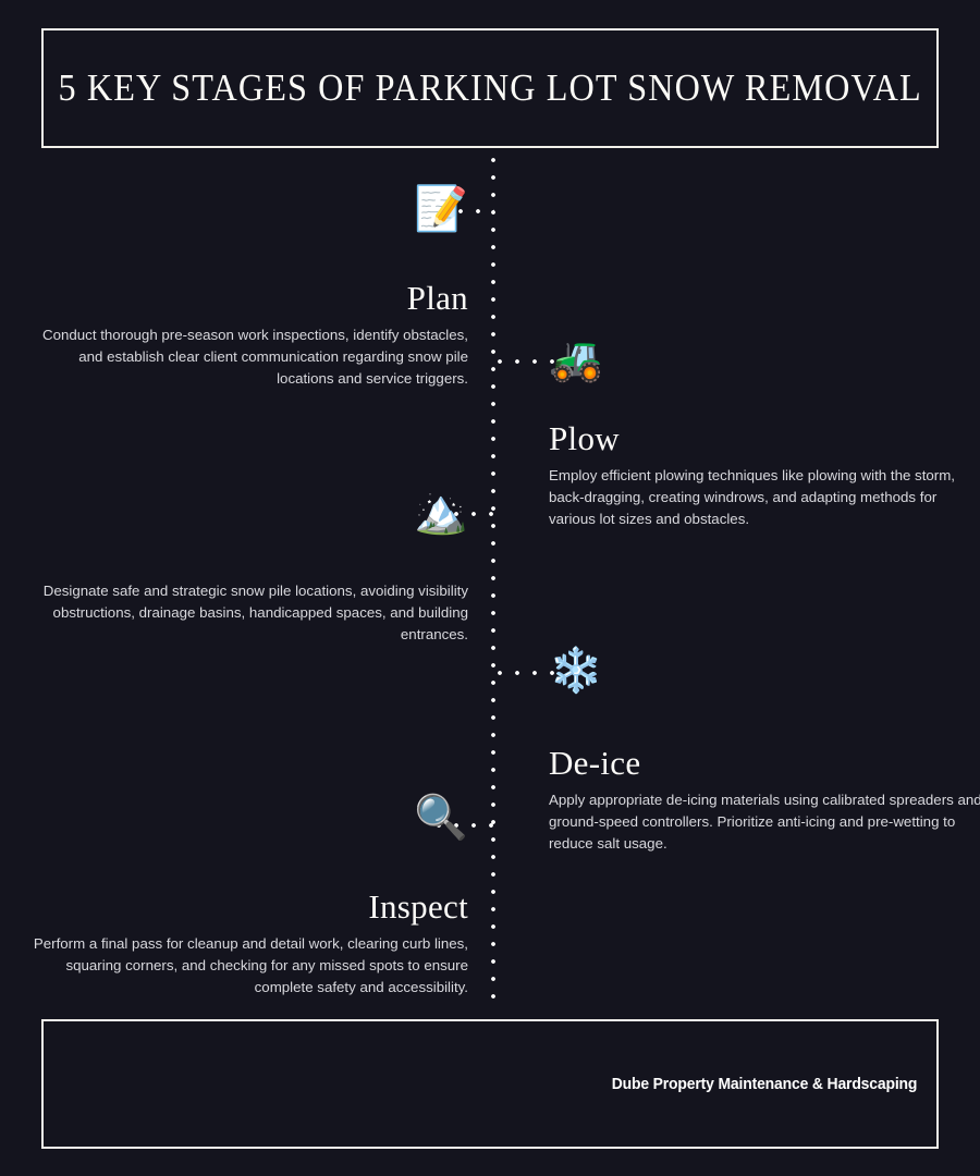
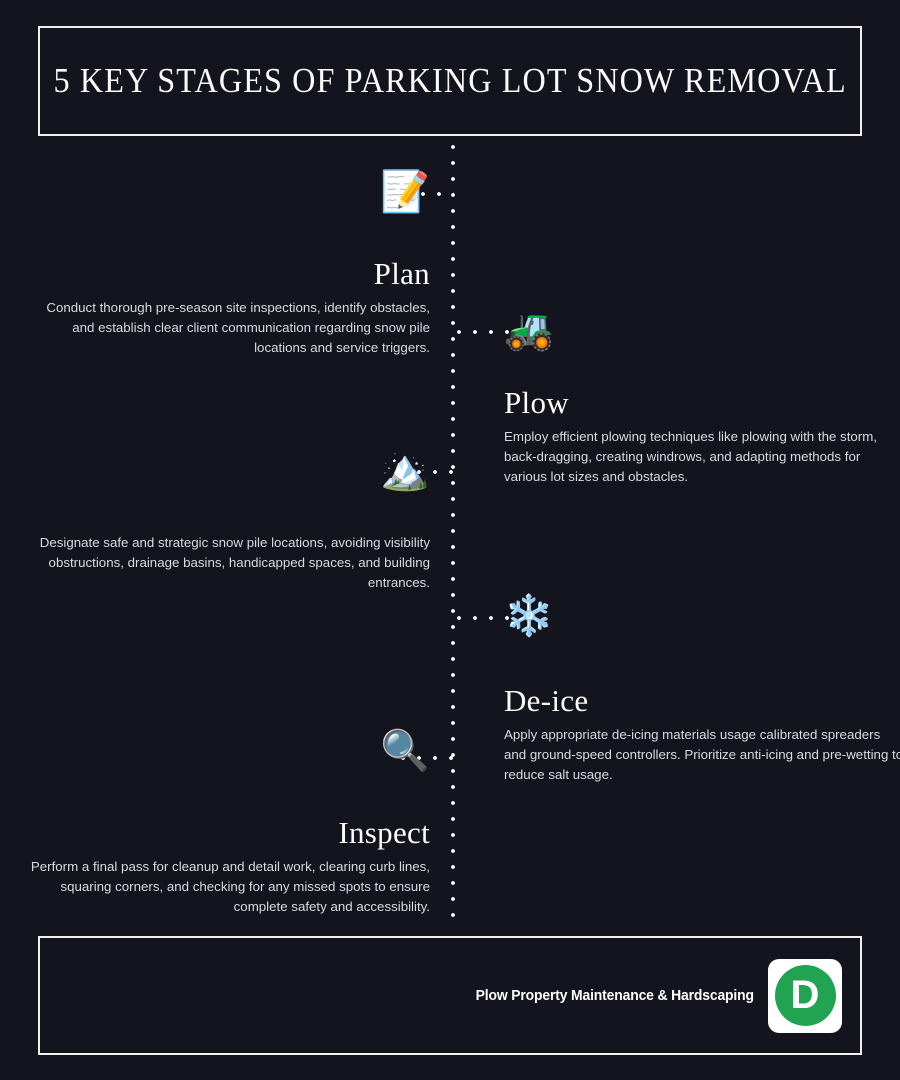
  5 KEY STAGES OF PARKING LOT SNOW REMOVAL
  📝
  Plan
- Conduct thorough pre-season work inspections, identify obstacles, and establish clear client communication regarding snow pile locations and service triggers.
+ Conduct thorough pre-season site inspections, identify obstacles, and establish clear client communication regarding snow pile locations and service triggers.
  🚜
  Plow
  Employ efficient plowing techniques like plowing with the storm, back-dragging, creating windrows, and adapting methods for various lot sizes and obstacles.
  🏔️
  Designate safe and strategic snow pile locations, avoiding visibility obstructions, drainage basins, handicapped spaces, and building entrances.
  ❄️
  De-ice
- Apply appropriate de-icing materials using calibrated spreaders and ground-speed controllers. Prioritize anti-icing and pre-wetting to reduce salt usage.
+ Apply appropriate de-icing materials usage calibrated spreaders and ground-speed controllers. Prioritize anti-icing and pre-wetting to reduce salt usage.
  🔍
  Inspect
  Perform a final pass for cleanup and detail work, clearing curb lines, squaring corners, and checking for any missed spots to ensure complete safety and accessibility.
- Dube Property Maintenance & Hardscaping
+ Plow Property Maintenance & Hardscaping
+ D
